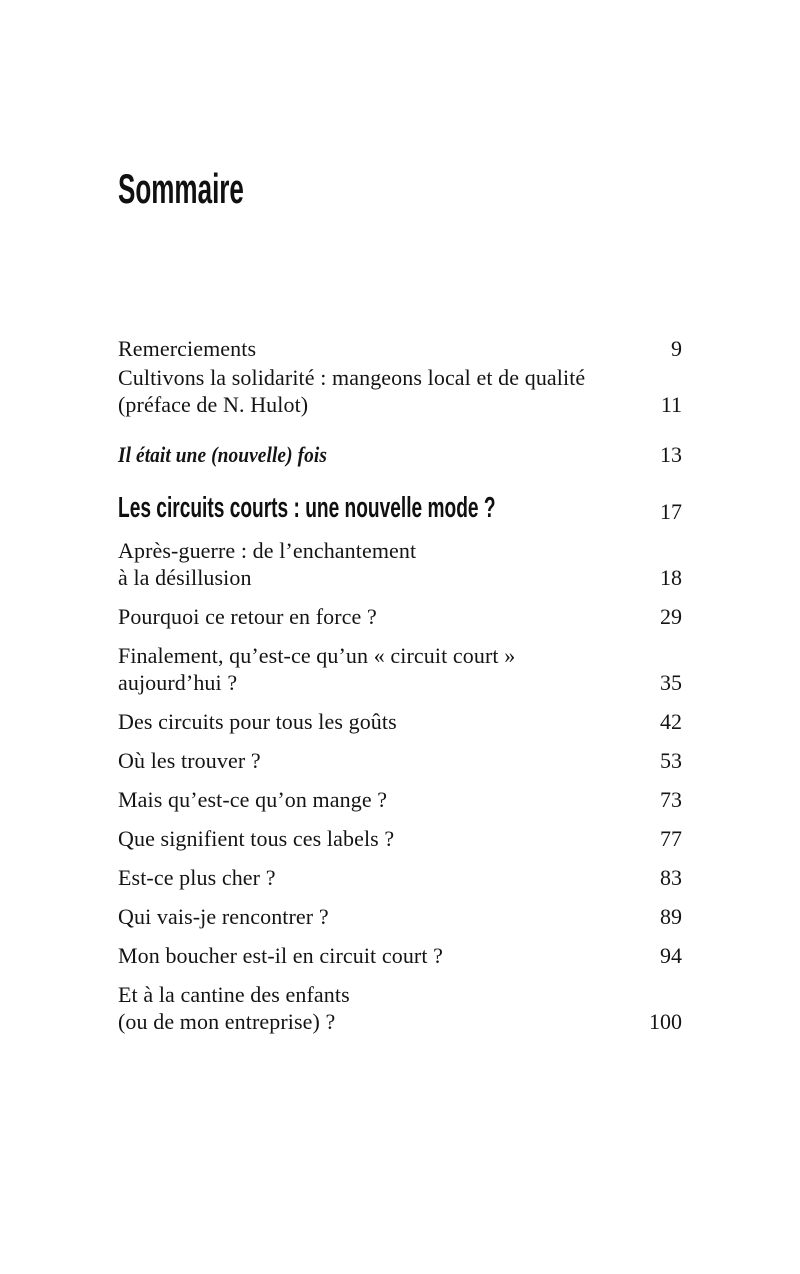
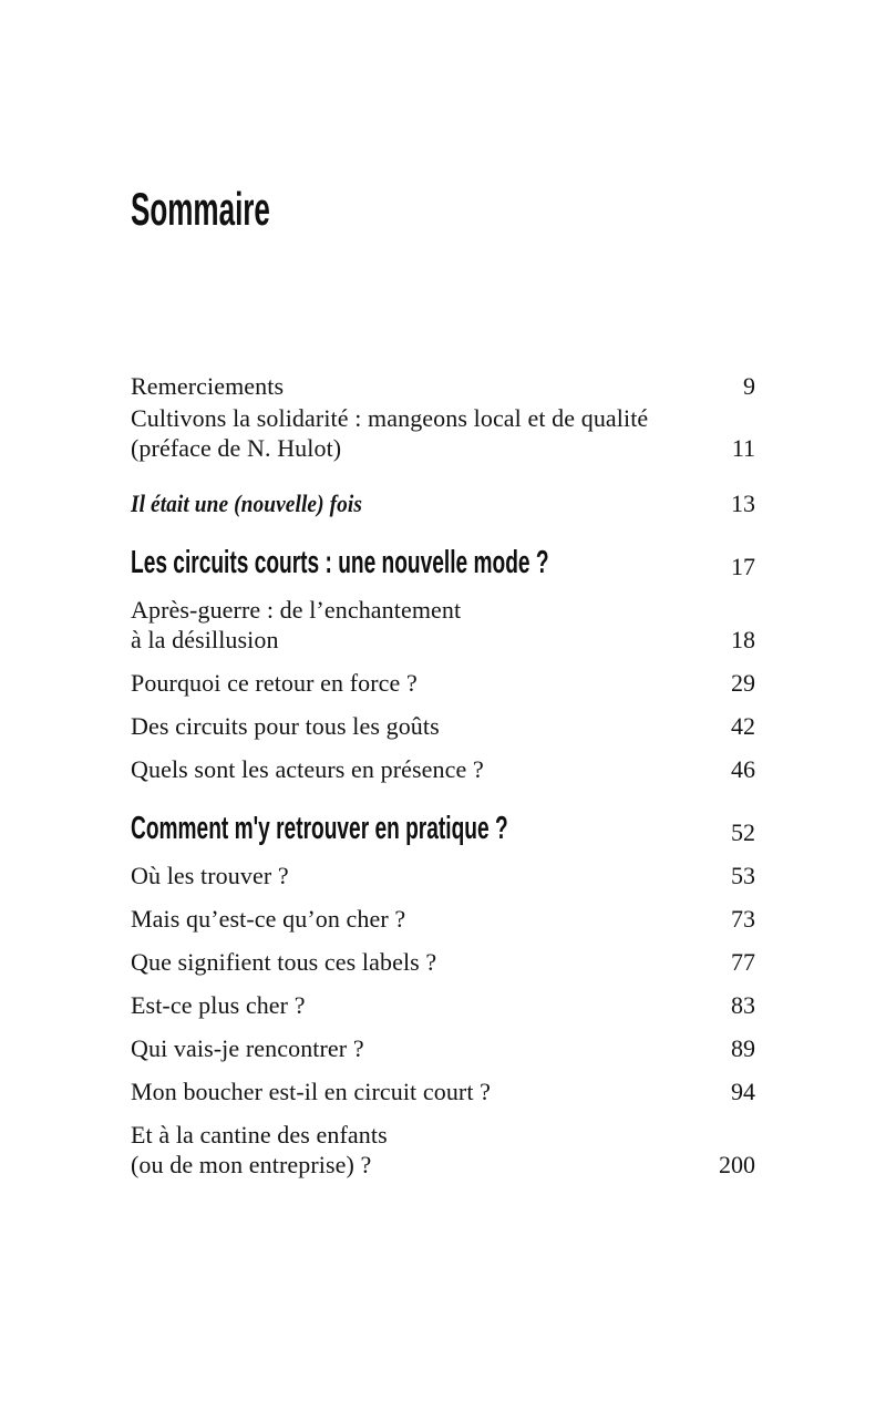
  Sommaire
  Remerciements
  9
  Cultivons la solidarité : mangeons local et de qualité
  (préface de N. Hulot)
  11
  Il était une (nouvelle) fois
  13
  Les circuits courts : une nouvelle mode ?
  17
  Après-guerre : de l’enchantement
  à la désillusion
  18
  Pourquoi ce retour en force ?
  29
- Finalement, qu’est-ce qu’un « circuit court »
- aujourd’hui ?
- 35
  Des circuits pour tous les goûts
  42
+ Quels sont les acteurs en présence ?
+ 46
+ Comment m'y retrouver en pratique ?
+ 52
  Où les trouver ?
  53
- Mais qu’est-ce qu’on mange ?
+ Mais qu’est-ce qu’on cher ?
  73
  Que signifient tous ces labels ?
  77
  Est-ce plus cher ?
  83
  Qui vais-je rencontrer ?
  89
  Mon boucher est-il en circuit court ?
  94
  Et à la cantine des enfants
  (ou de mon entreprise) ?
- 100
+ 200
